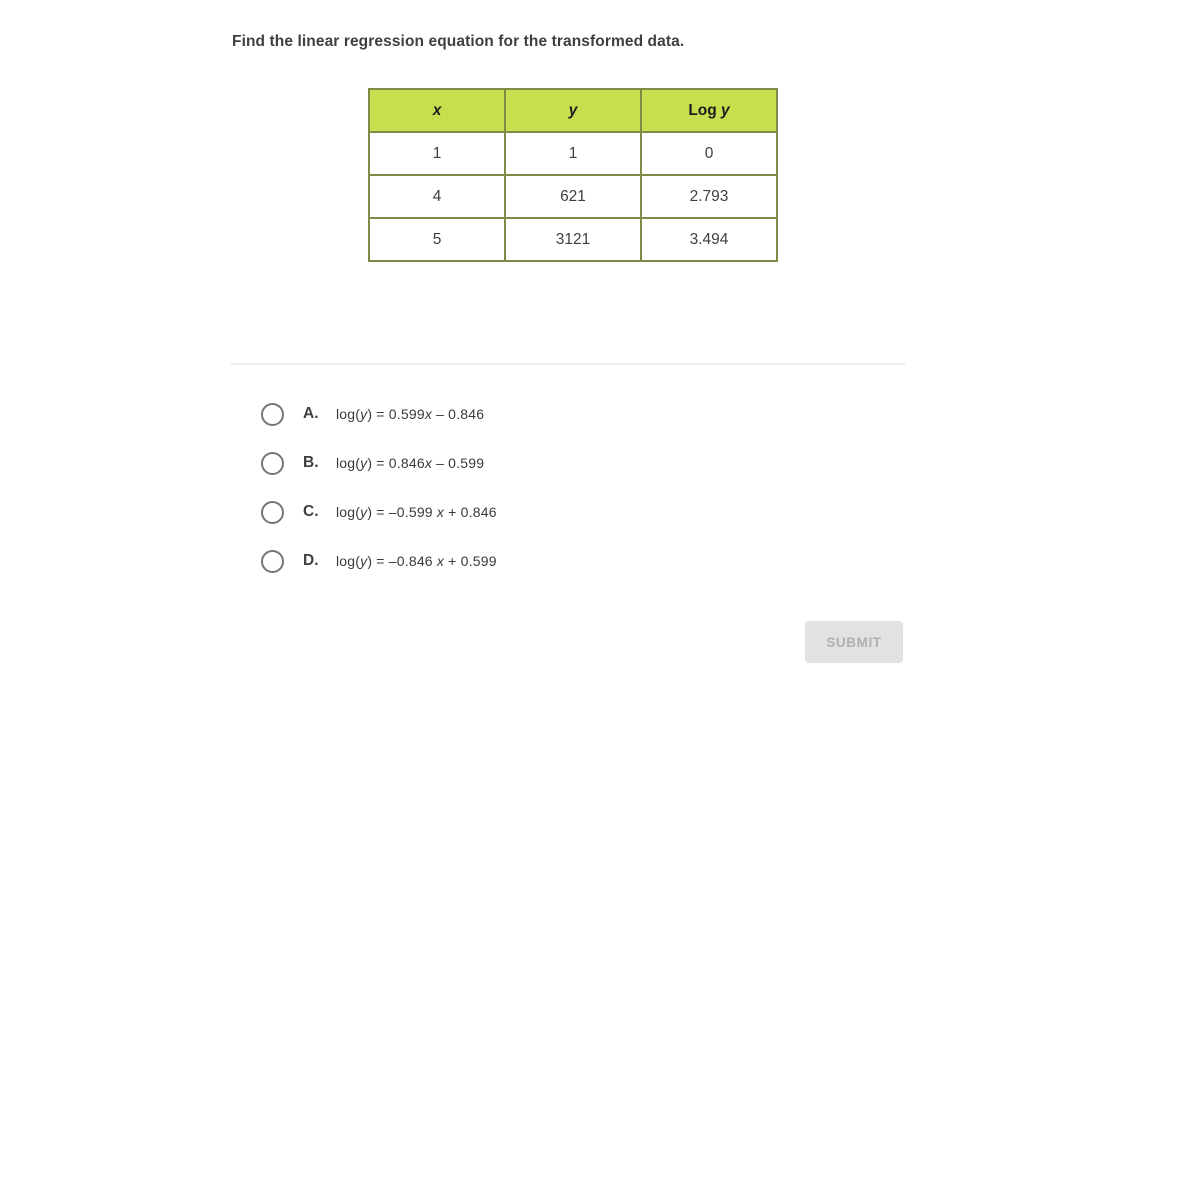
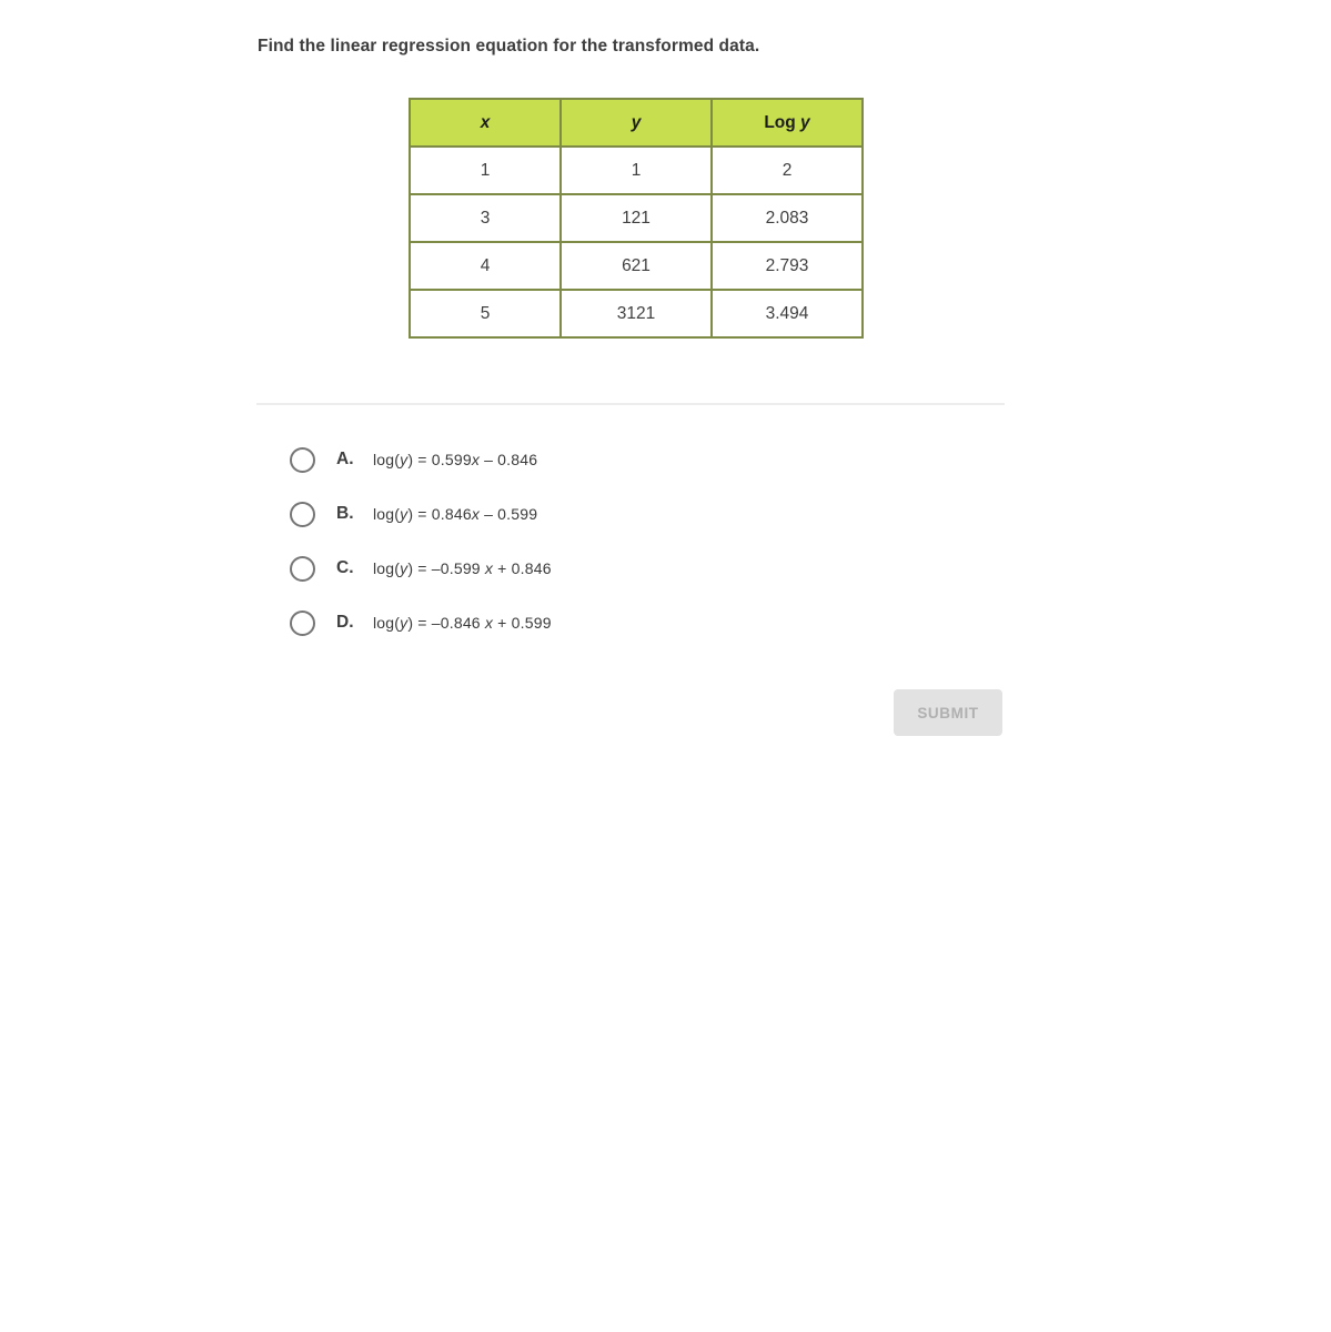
  Find the linear regression equation for the transformed data.
  x	y	Log y
- 1	1	0
+ 1	1	2
+ 3	121	2.083
  4	621	2.793
  5	3121	3.494
  A.
  log(y) = 0.599x – 0.846
  B.
  log(y) = 0.846x – 0.599
  C.
  log(y) = –0.599 x + 0.846
  D.
  log(y) = –0.846 x + 0.599
  SUBMIT
